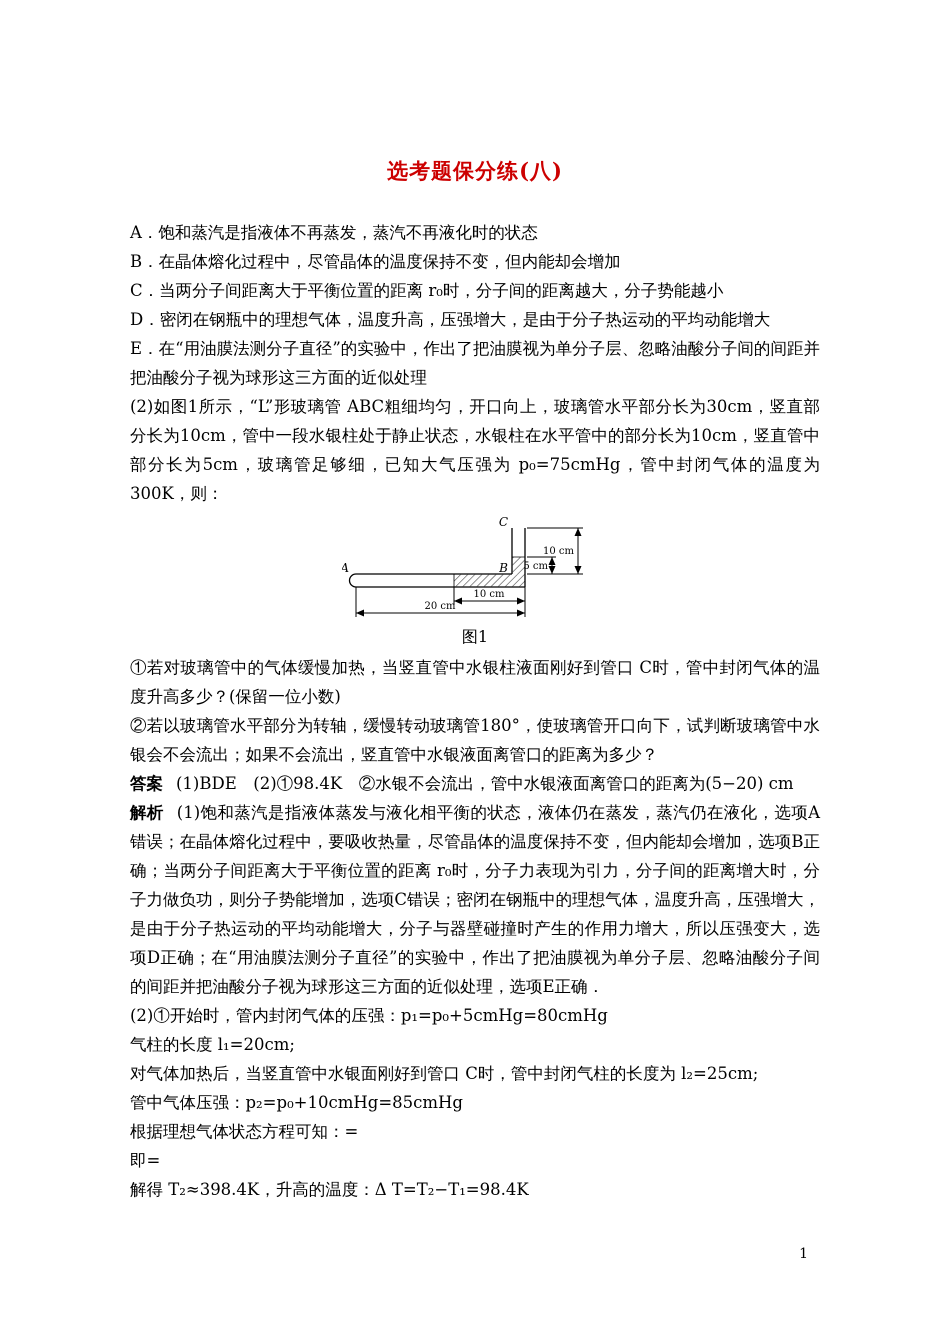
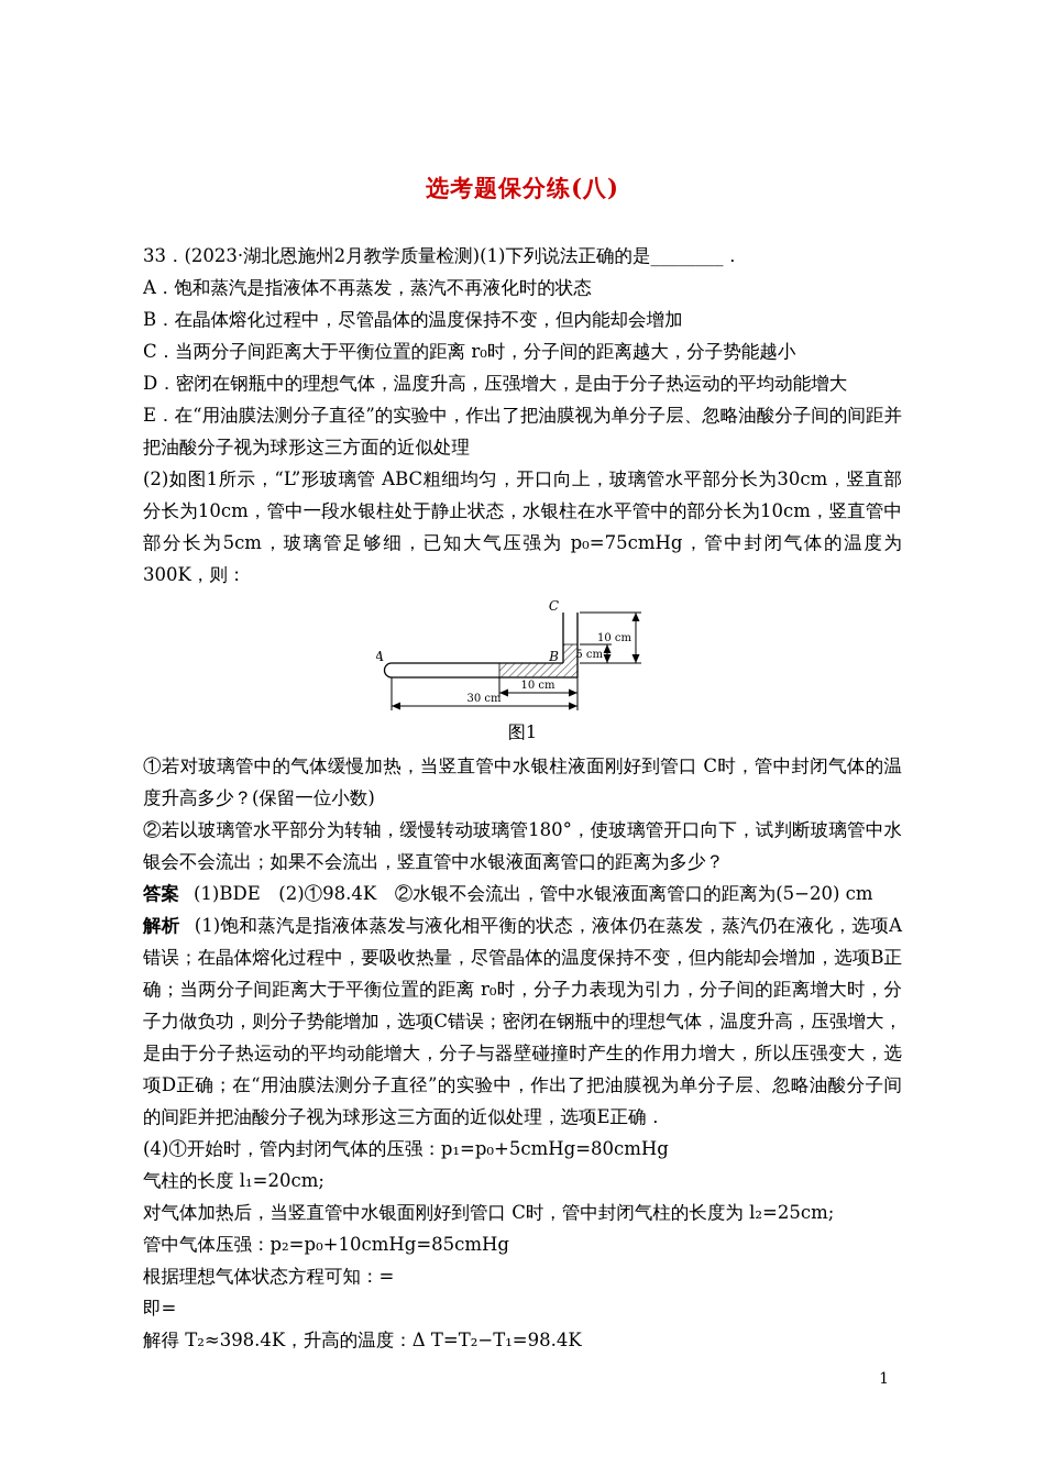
  选考题保分练(八)
+ 33．(2023·湖北恩施州2月教学质量检测)(1)下列说法正确的是________．
  A．饱和蒸汽是指液体不再蒸发，蒸汽不再液化时的状态
  B．在晶体熔化过程中，尽管晶体的温度保持不变，但内能却会增加
  C．当两分子间距离大于平衡位置的距离 r₀时，分子间的距离越大，分子势能越小
  D．密闭在钢瓶中的理想气体，温度升高，压强增大，是由于分子热运动的平均动能增大
  E．在“用油膜法测分子直径”的实验中，作出了把油膜视为单分子层、忽略油酸分子间的间距并把油酸分子视为球形这三方面的近似处理
  (2)如图1所示，“L”形玻璃管 ABC粗细均匀，开口向上，玻璃管水平部分长为30cm，竖直部分长为10cm，管中一段水银柱处于静止状态，水银柱在水平管中的部分长为10cm，竖直管中部分长为5cm，玻璃管足够细，已知大气压强为 p₀=75cmHg，管中封闭气体的温度为300K，则：
  A
  B
  C
  10 cm
- 20 cm
+ 30 cm
  10 cm
  5 cm
  图1
  ①若对玻璃管中的气体缓慢加热，当竖直管中水银柱液面刚好到管口 C时，管中封闭气体的温度升高多少？(保留一位小数)
  ②若以玻璃管水平部分为转轴，缓慢转动玻璃管180°，使玻璃管开口向下，试判断玻璃管中水银会不会流出；如果不会流出，竖直管中水银液面离管口的距离为多少？
  答案 (1)BDE (2)①98.4K ②水银不会流出，管中水银液面离管口的距离为(5−20) cm
  解析 (1)饱和蒸汽是指液体蒸发与液化相平衡的状态，液体仍在蒸发，蒸汽仍在液化，选项A错误；在晶体熔化过程中，要吸收热量，尽管晶体的温度保持不变，但内能却会增加，选项B正确；当两分子间距离大于平衡位置的距离 r₀时，分子力表现为引力，分子间的距离增大时，分子力做负功，则分子势能增加，选项C错误；密闭在钢瓶中的理想气体，温度升高，压强增大，是由于分子热运动的平均动能增大，分子与器壁碰撞时产生的作用力增大，所以压强变大，选项D正确；在“用油膜法测分子直径”的实验中，作出了把油膜视为单分子层、忽略油酸分子间的间距并把油酸分子视为球形这三方面的近似处理，选项E正确．
- (2)①开始时，管内封闭气体的压强：p₁=p₀+5cmHg=80cmHg
+ (4)①开始时，管内封闭气体的压强：p₁=p₀+5cmHg=80cmHg
  气柱的长度 l₁=20cm;
  对气体加热后，当竖直管中水银面刚好到管口 C时，管中封闭气柱的长度为 l₂=25cm;
  管中气体压强：p₂=p₀+10cmHg=85cmHg
  根据理想气体状态方程可知：=
  即=
  解得 T₂≈398.4K，升高的温度：Δ T=T₂−T₁=98.4K
  1
